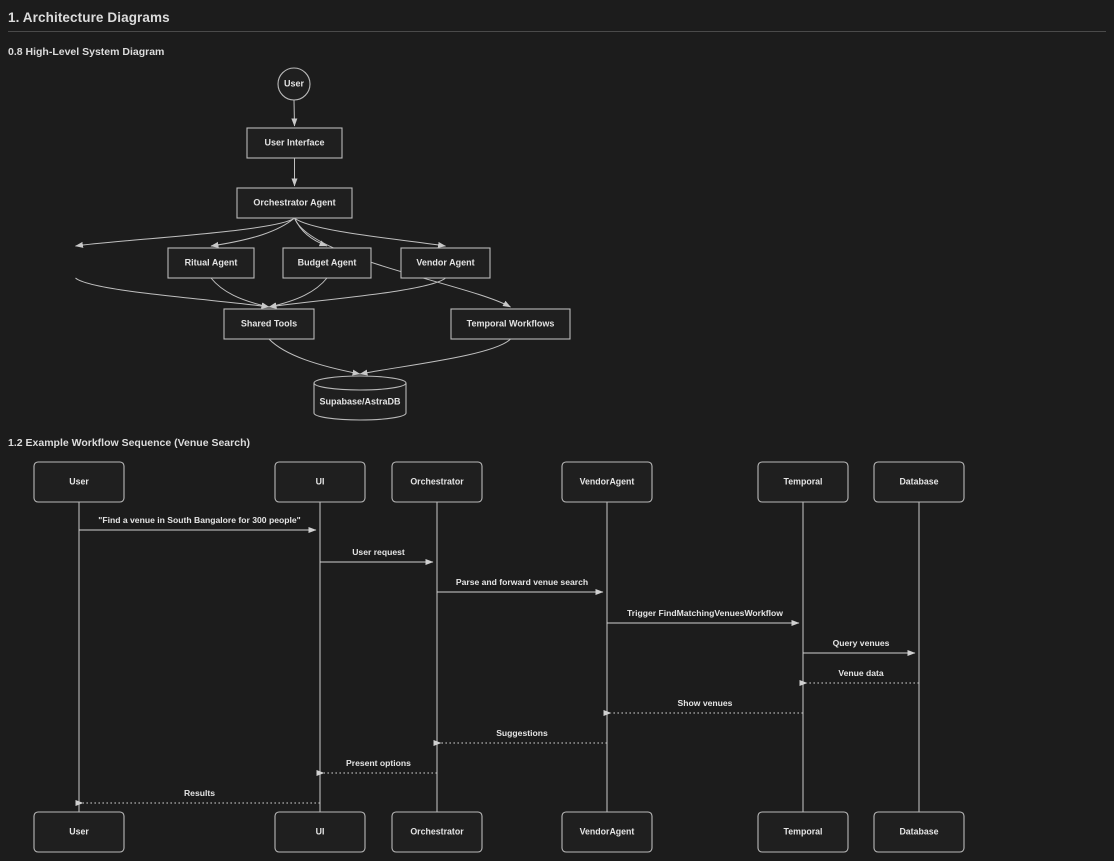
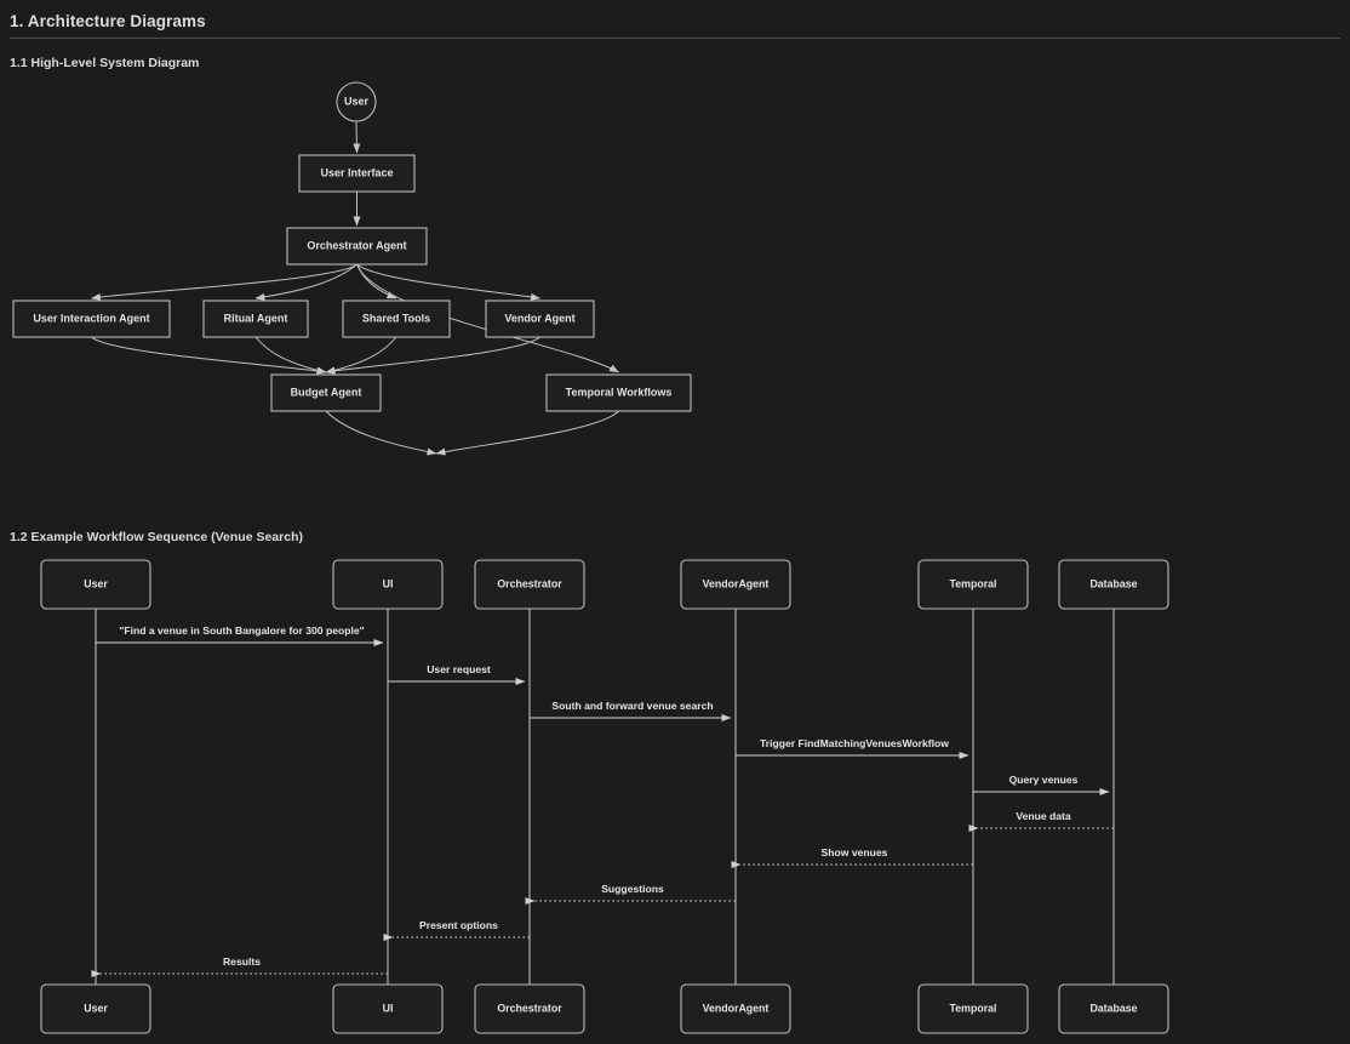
  1. Architecture Diagrams
- 0.8 High-Level System Diagram
+ 1.1 High-Level System Diagram
  1.2 Example Workflow Sequence (Venue Search)
  User
  User Interface
  Orchestrator Agent
+ User Interaction Agent
  Ritual Agent
- Budget Agent
+ Shared Tools
  Vendor Agent
- Shared Tools
+ Budget Agent
  Temporal Workflows
- Supabase/AstraDB
  "Find a venue in South Bangalore for 300 people"
  User request
- Parse and forward venue search
+ South and forward venue search
  Trigger FindMatchingVenuesWorkflow
  Query venues
  Venue data
  Show venues
  Suggestions
  Present options
  Results
  User
  User
  UI
  UI
  Orchestrator
  Orchestrator
  VendorAgent
  VendorAgent
  Temporal
  Temporal
  Database
  Database
